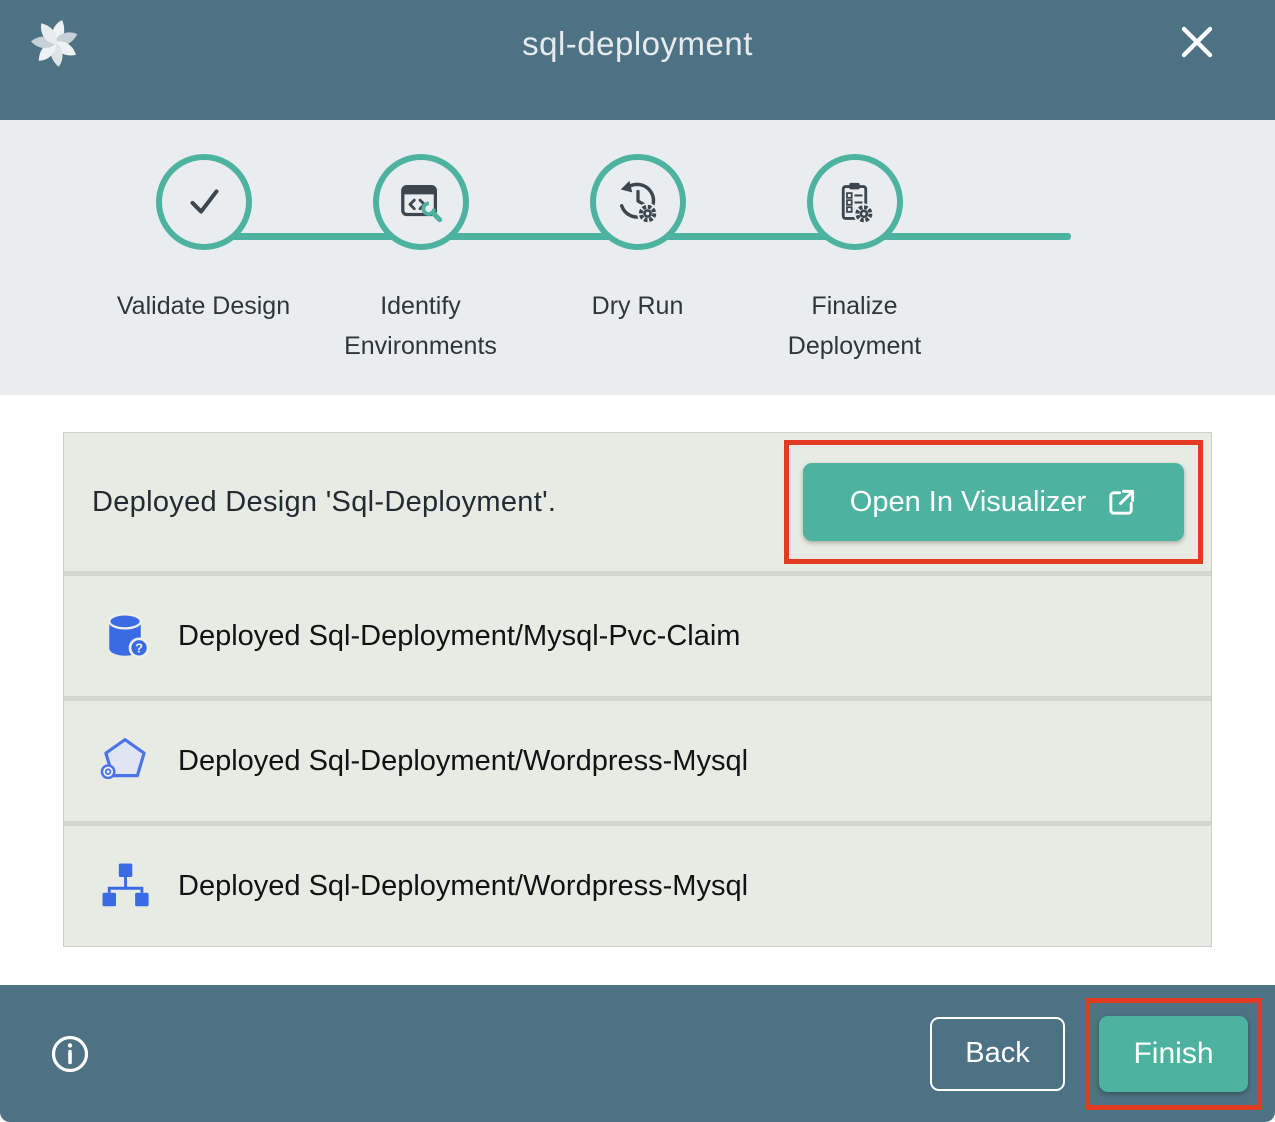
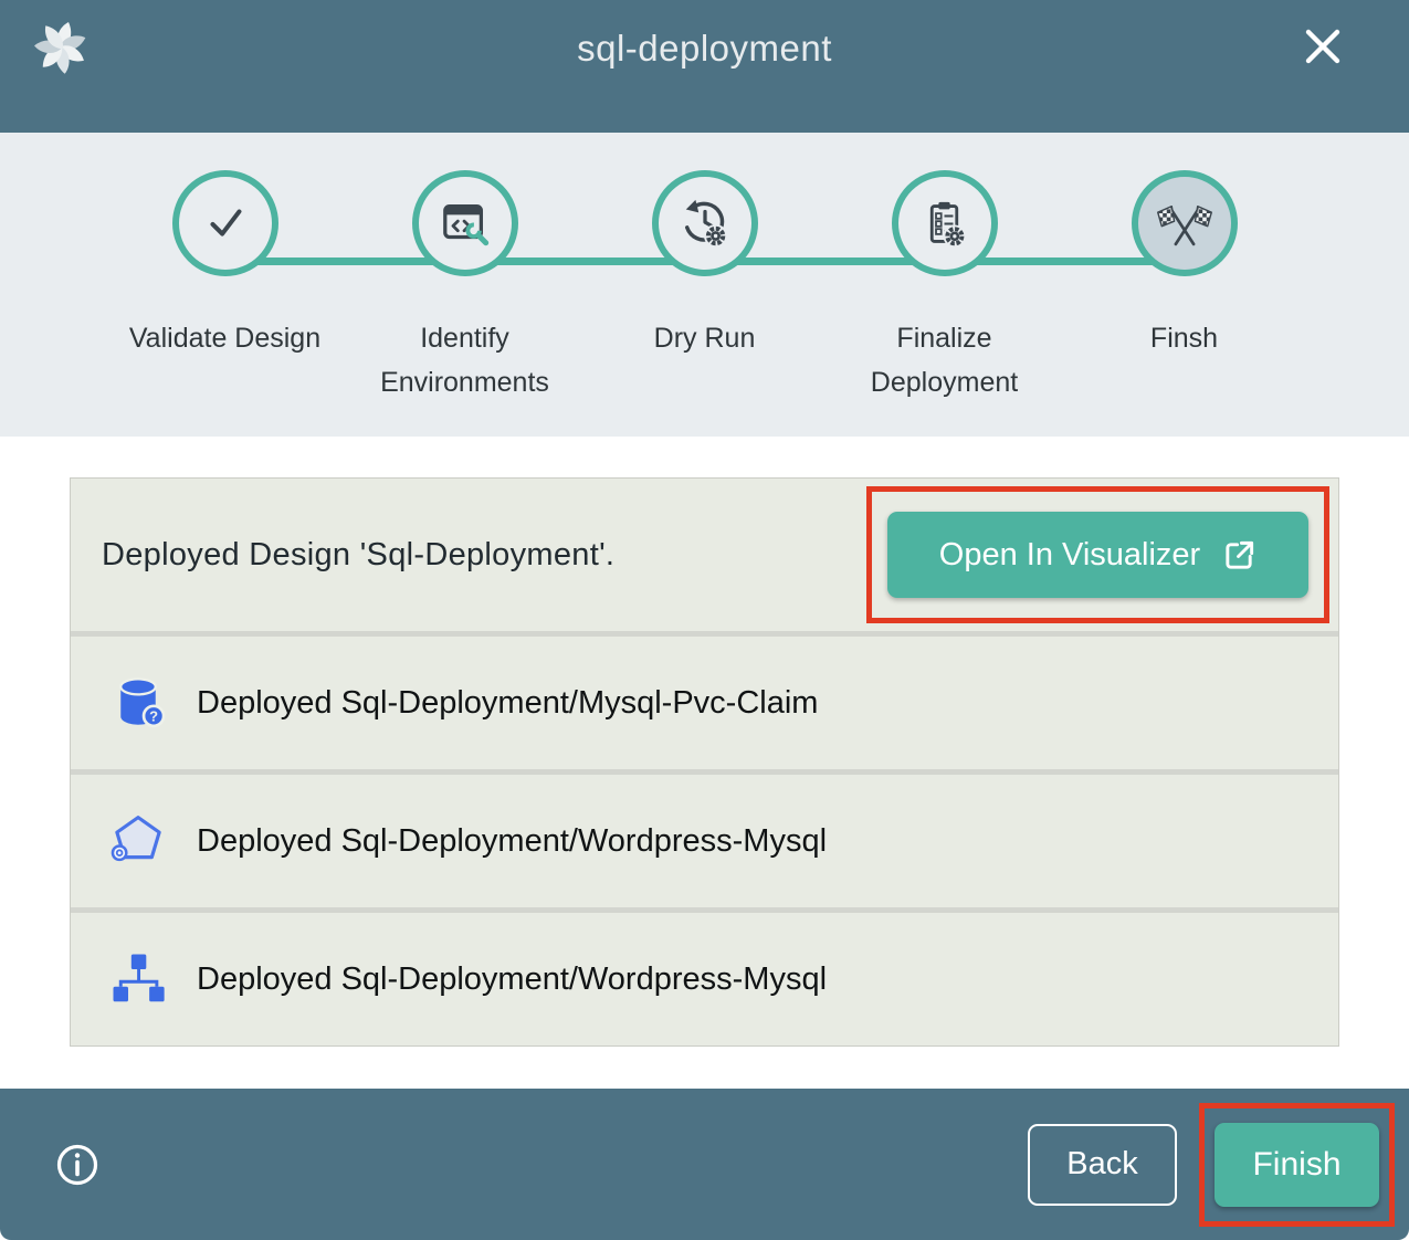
  sql-deployment
  Validate Design
  Identify Environments
  Dry Run
  Finalize Deployment
+ Finsh
  Deployed Design 'Sql-Deployment'.
  Open In Visualizer
  ?
  Deployed Sql-Deployment/Mysql-Pvc-Claim
  Deployed Sql-Deployment/Wordpress-Mysql
  Deployed Sql-Deployment/Wordpress-Mysql
  Back
  Finish
